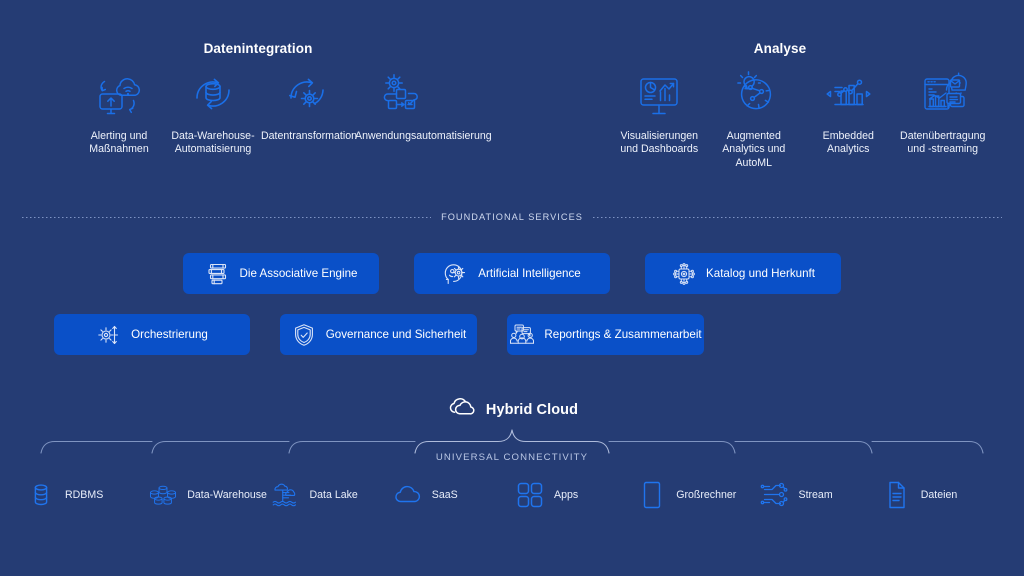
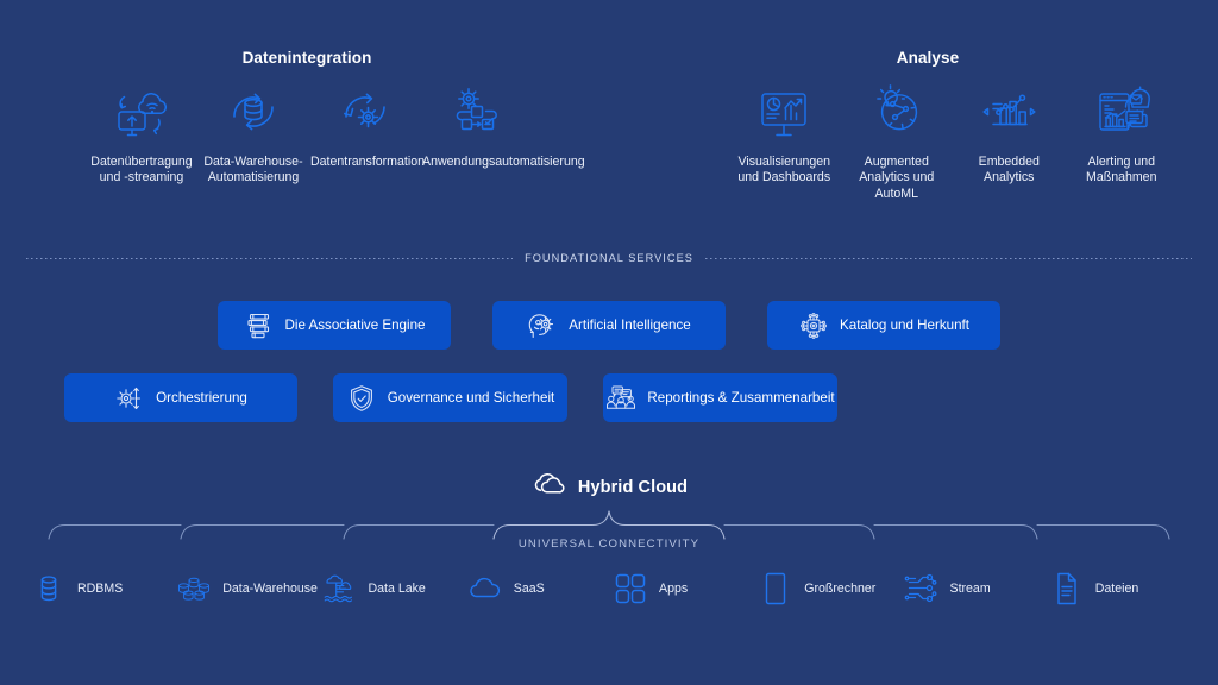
  Datenintegration
- Alerting und Maßnahmen
+ Datenübertragung und -streaming
  Data-Warehouse-Automatisierung
  Datentransformatio
  Anwendungsautomatisierung
  Analyse
  Visualisierungen und Dashboards
  Augmented Analytics und AutoML
  Embedded Analytics
- Datenübertragung und -streaming
+ Alerting und Maßnahmen
  FOUNDATIONAL SERVICES
  Die Associative Engine
  Artificial Intelligence
  Katalog und Herkunft
  Orchestrierung
  Governance und Sicherheit
  Reportings & Zusammenarbeit
  Hybrid Cloud
  UNIVERSAL CONNECTIVITY
  RDBMS
  Data-Warehouse
  Data Lake
  SaaS
  Apps
  Großrechner
  Stream
  Dateien
